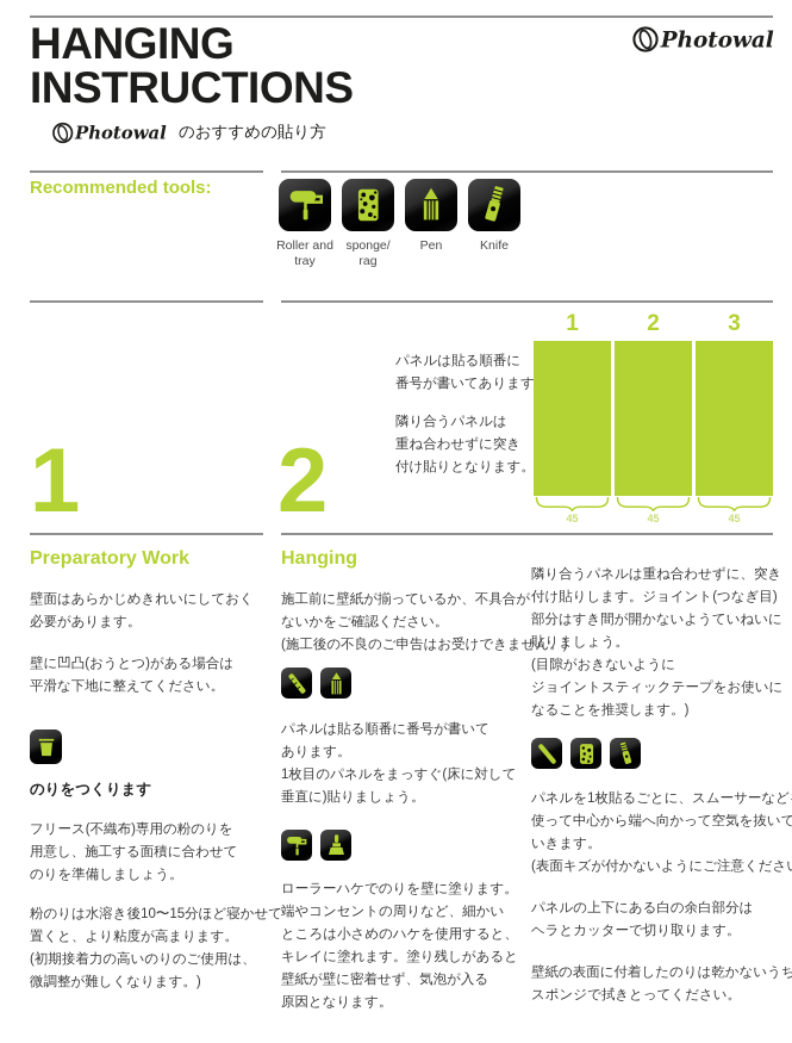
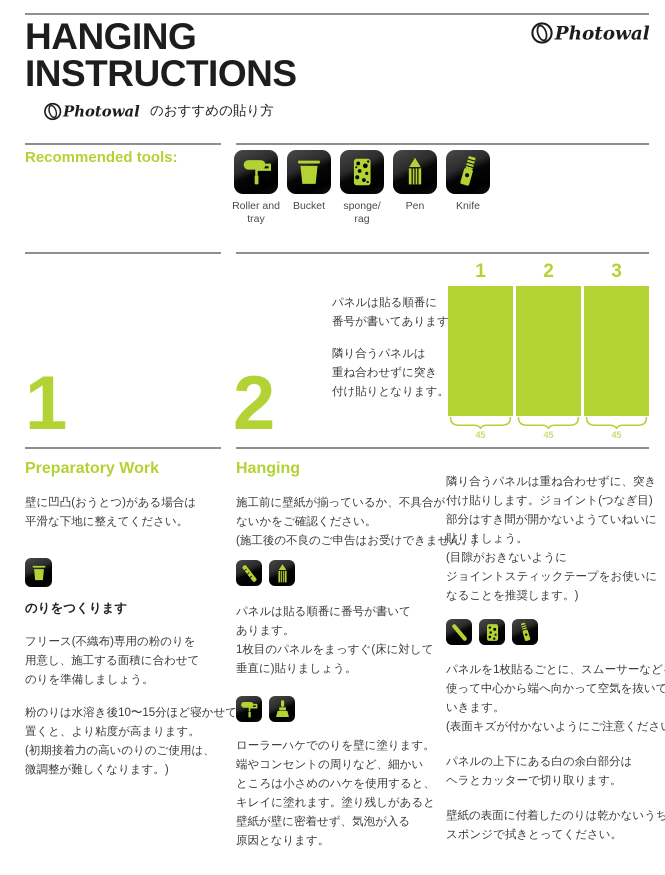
  HANGING
  INSTRUCTIONS
  Photowal
  Photowal
  のおすすめの貼り方
  Recommended tools:
  Roller and
  tray
+ Bucket
  sponge/
  rag
  Pen
  Knife
  1
  2
  パネルは貼る順番に
  番号が書いてあります
  隣り合うパネルは
  重ね合わせずに突き
  付け貼りとなります。
  1
  45
  2
  45
  3
  45
  Preparatory Work
- 壁面はあらかじめきれいにしておく
- 必要があります。
  壁に凹凸(おうとつ)がある場合は
  平滑な下地に整えてください。
  のりをつくります
  フリース(不織布)専用の粉のりを
  用意し、施工する面積に合わせて
  のりを準備しましょう。
  粉のりは水溶き後10〜15分ほど寝かせて
  置くと、より粘度が高まります。
  (初期接着力の高いのりのご使用は、
  微調整が難しくなります。)
  Hanging
  施工前に壁紙が揃っているか、不具合が
  ないかをご確認ください。
  (施工後の不良のご申告はお受けできませ
  パネルは貼る順番に番号が書いて
  あります。
  1枚目のパネルをまっすぐ(床に対して
  垂直に)貼りましょう。
  ローラーハケでのりを壁に塗ります。
  端やコンセントの周りなど、細かい
  ところは小さめのハケを使用すると、
  キレイに塗れます。塗り残しがあると
  壁紙が壁に密着せず、気泡が入る
  原因となります。
  隣り合うパネルは重ね合わせずに、突き
  付け貼りします。ジョイント(つなぎ目)
  部分はすき間が開かないようていねいに
  貼りましょう。
  (目隙がおきないように
  ジョイントスティックテープをお使いに
  なることを推奨します。)
  パネルを1枚貼るごとに、スムーサーなど
  使って中心から端へ向かって空気を抜いて
  いきます。
  (表面キズが付かないようにご注意くださ
  パネルの上下にある白の余白部分は
  ヘラとカッターで切り取ります。
  壁紙の表面に付着したのりは乾かないうち
  スポンジで拭きとってください。
